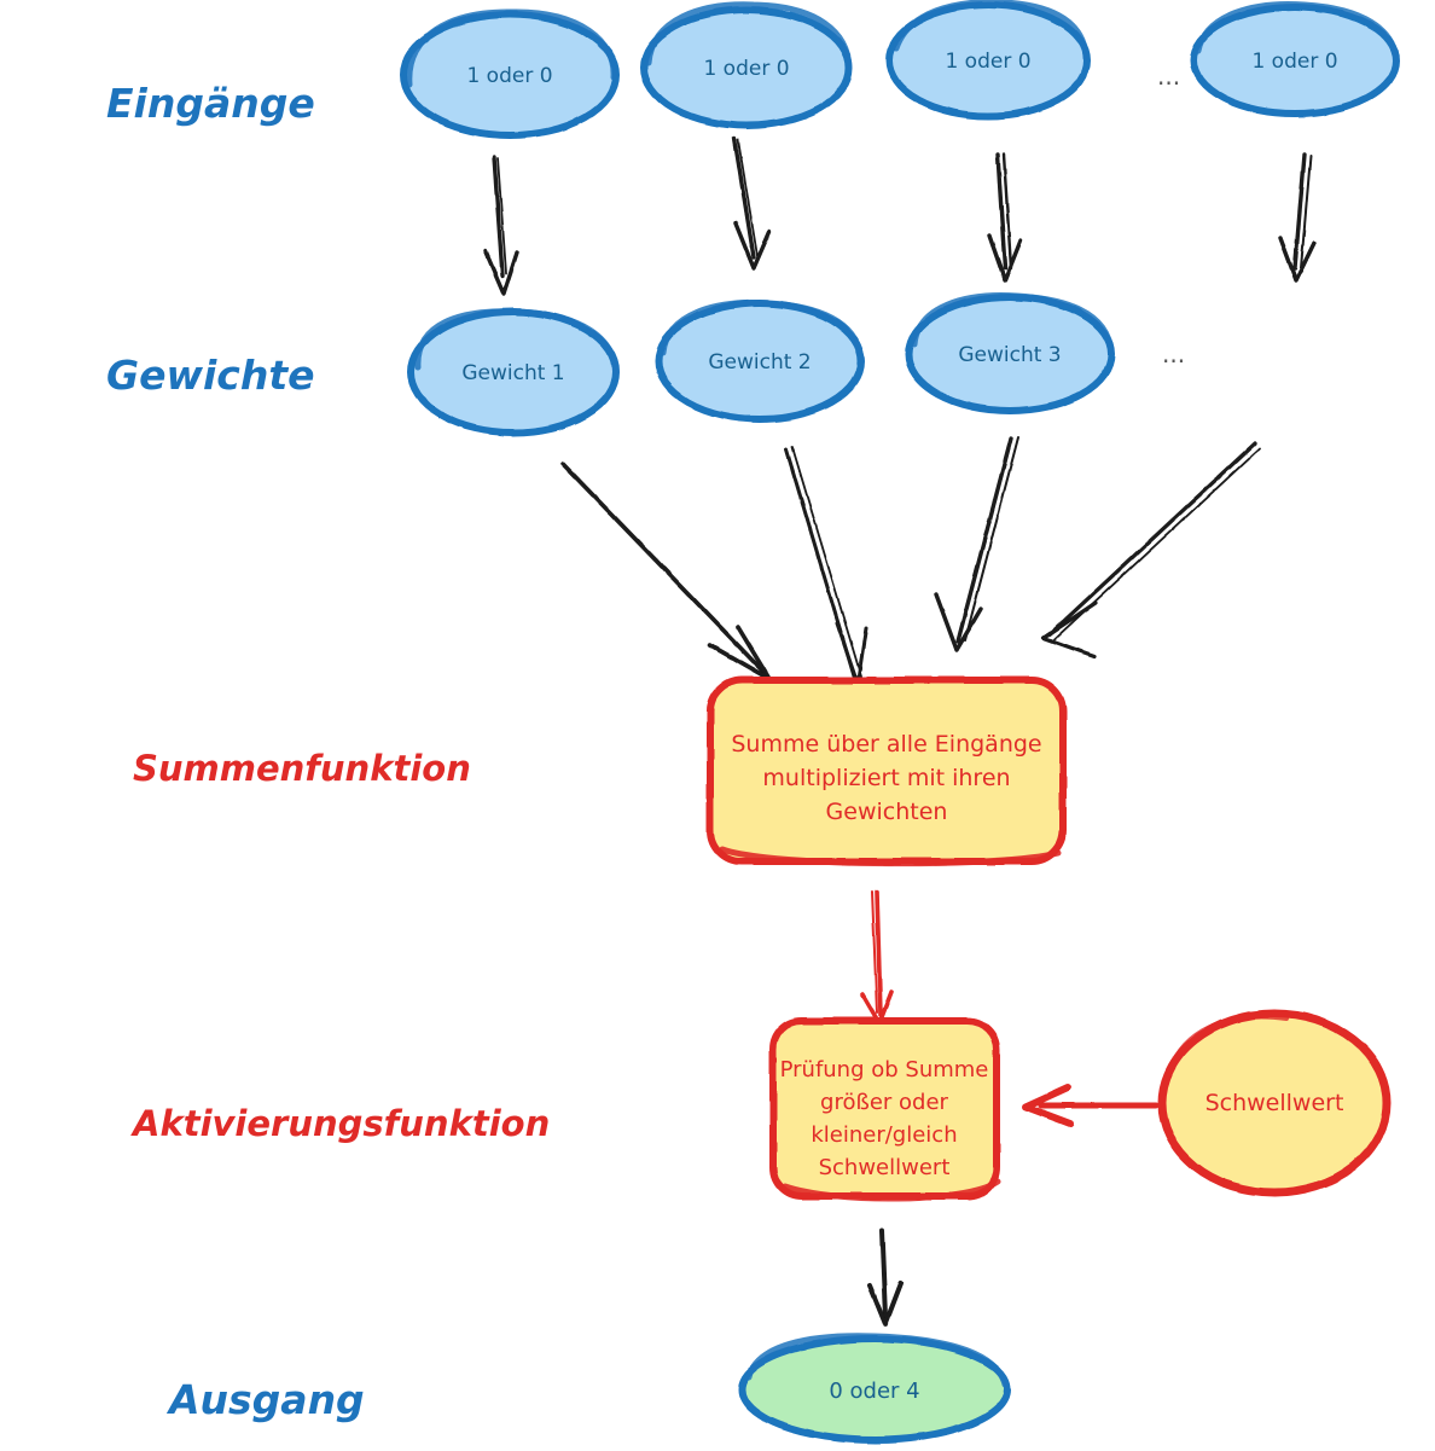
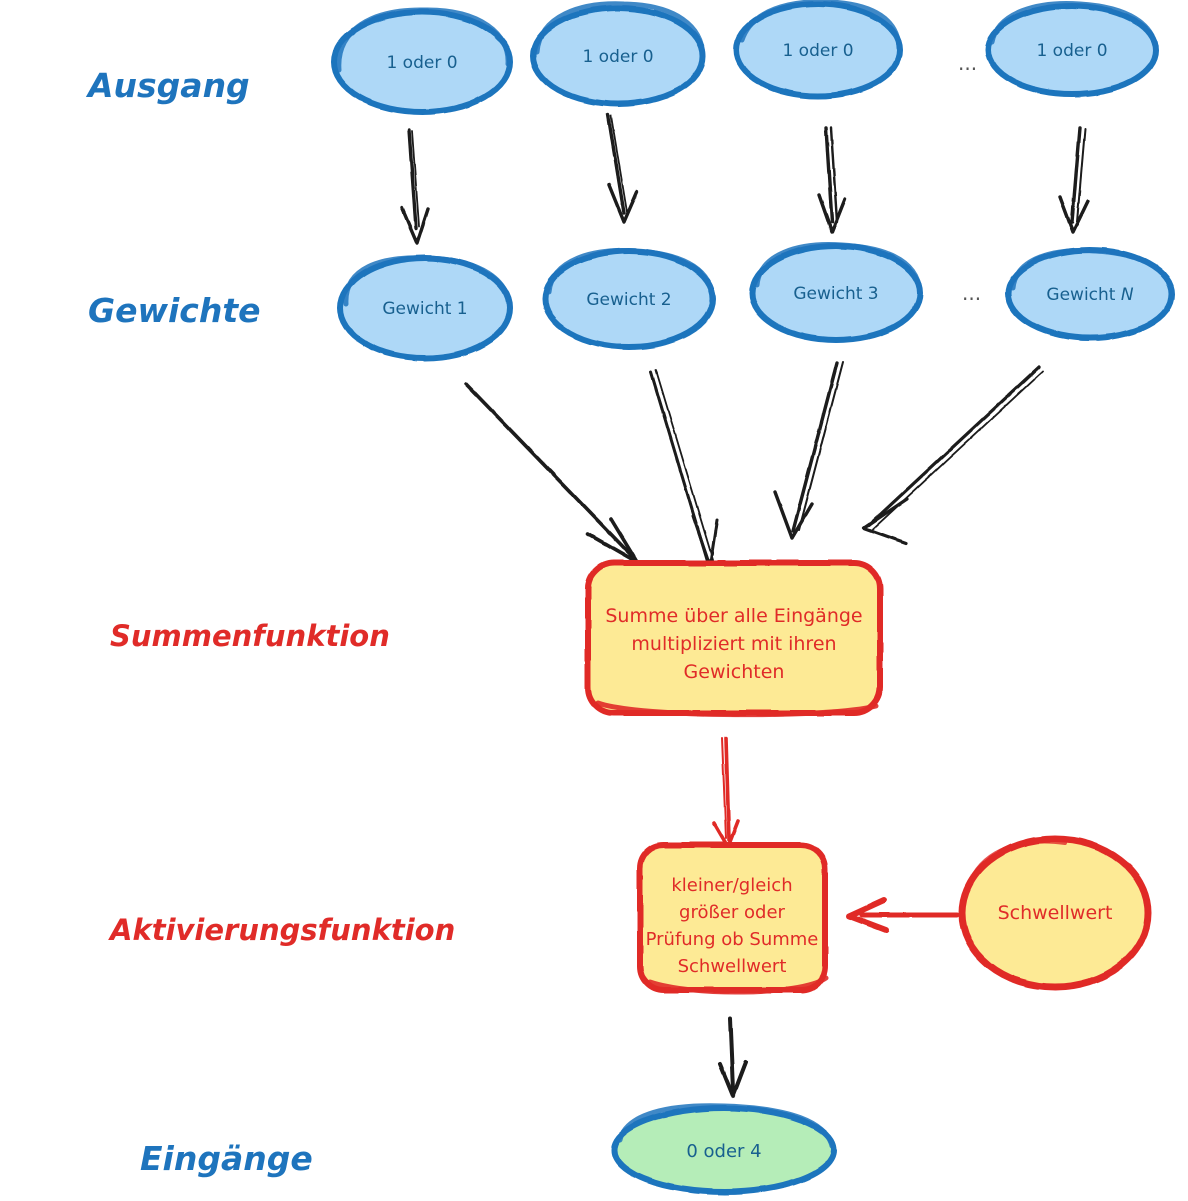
- Eingänge
+ Ausgang
  Gewichte
  Summenfunktion
  Aktivierungsfunktion
- Ausgang
+ Eingänge
  1 oder 0
  1 oder 0
  1 oder 0
  ...
  1 oder 0
  Gewicht 1
  Gewicht 2
  Gewicht 3
  ...
+ Gewicht N
  Summe über alle Eingänge
  multipliziert mit ihren
  Gewichten
- Prüfung ob Summe
+ kleiner/gleich
  größer oder
- kleiner/gleich
+ Prüfung ob Summe
  Schwellwert
  Schwellwert
  0 oder 4
